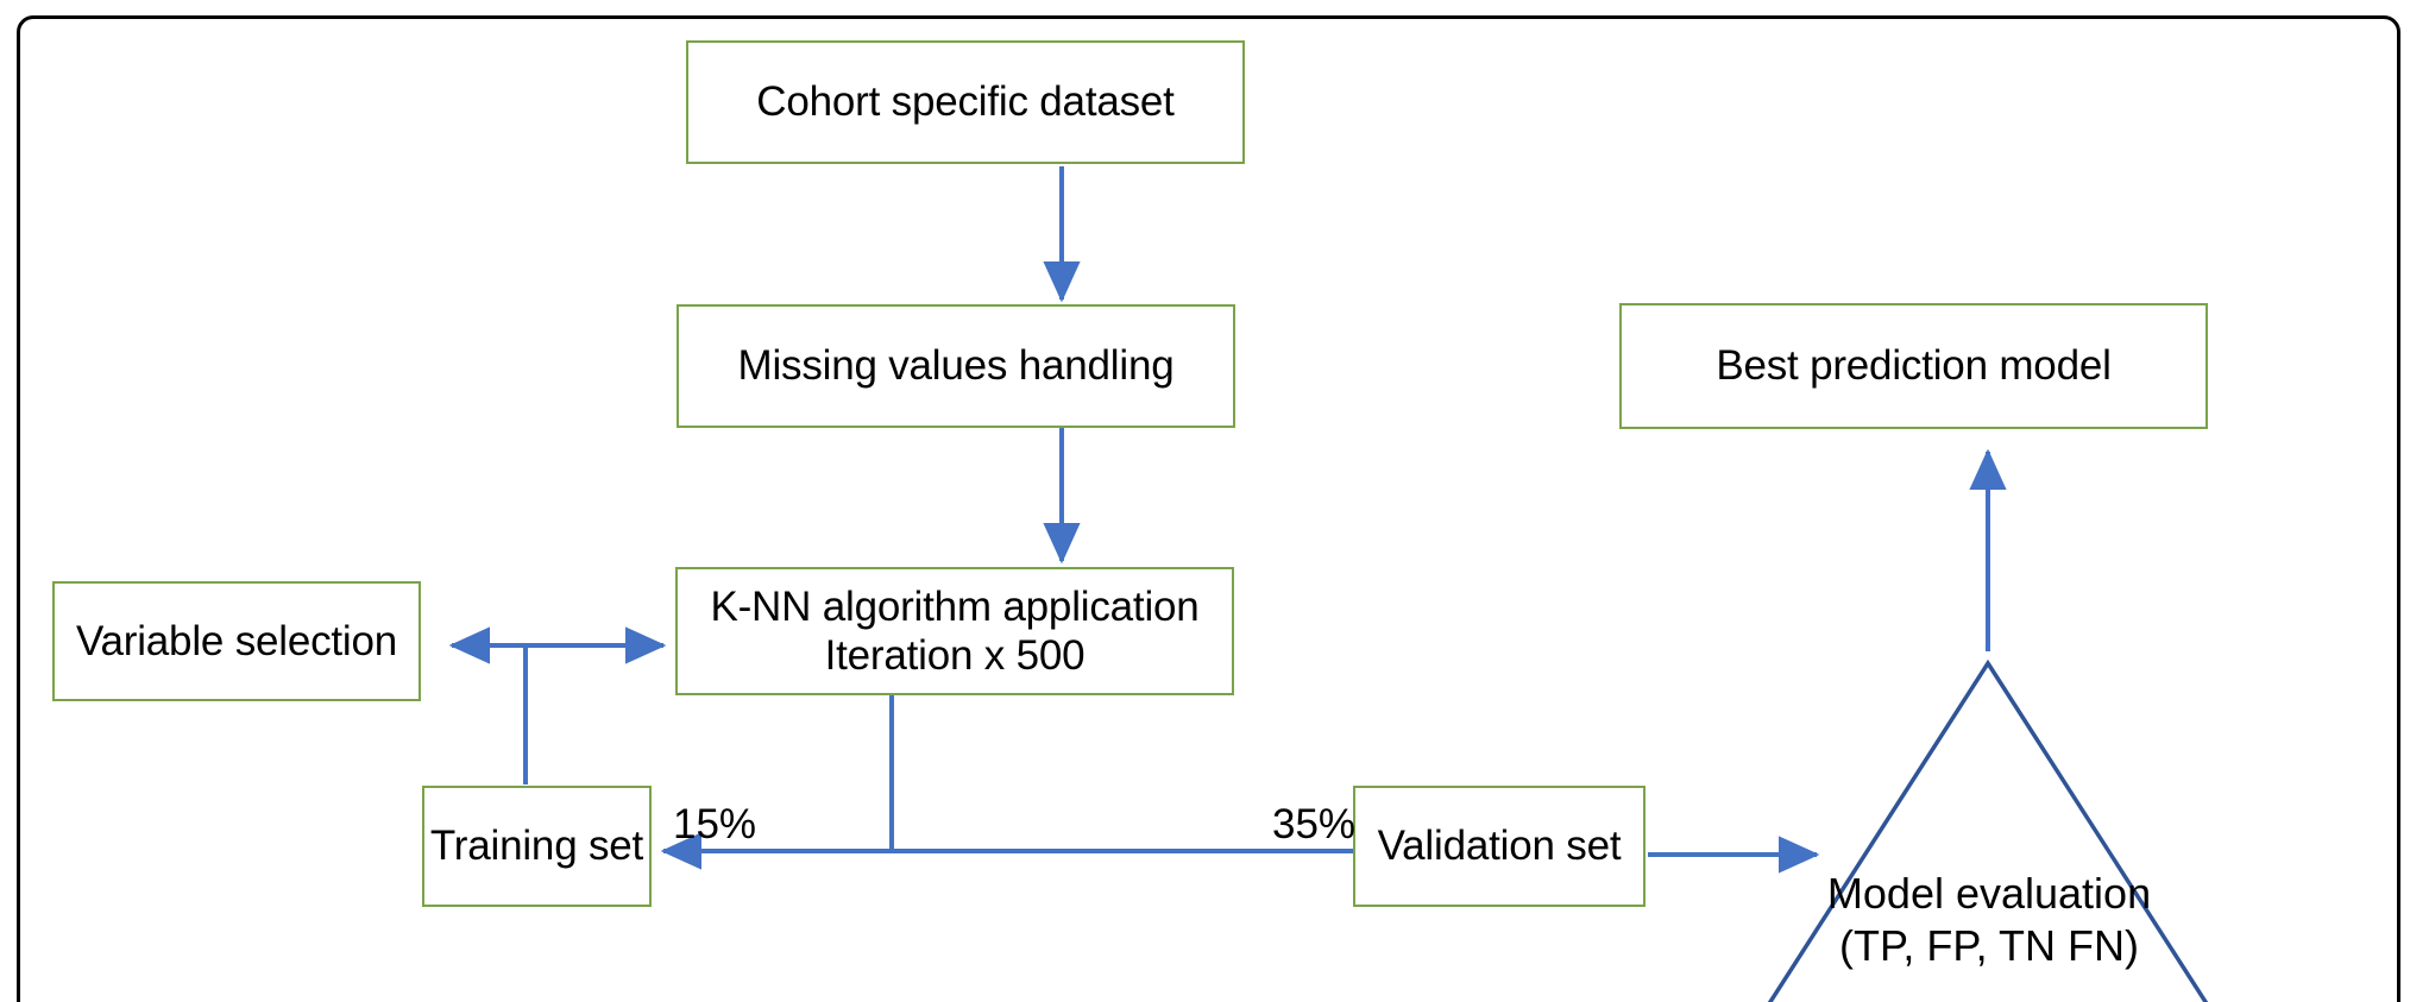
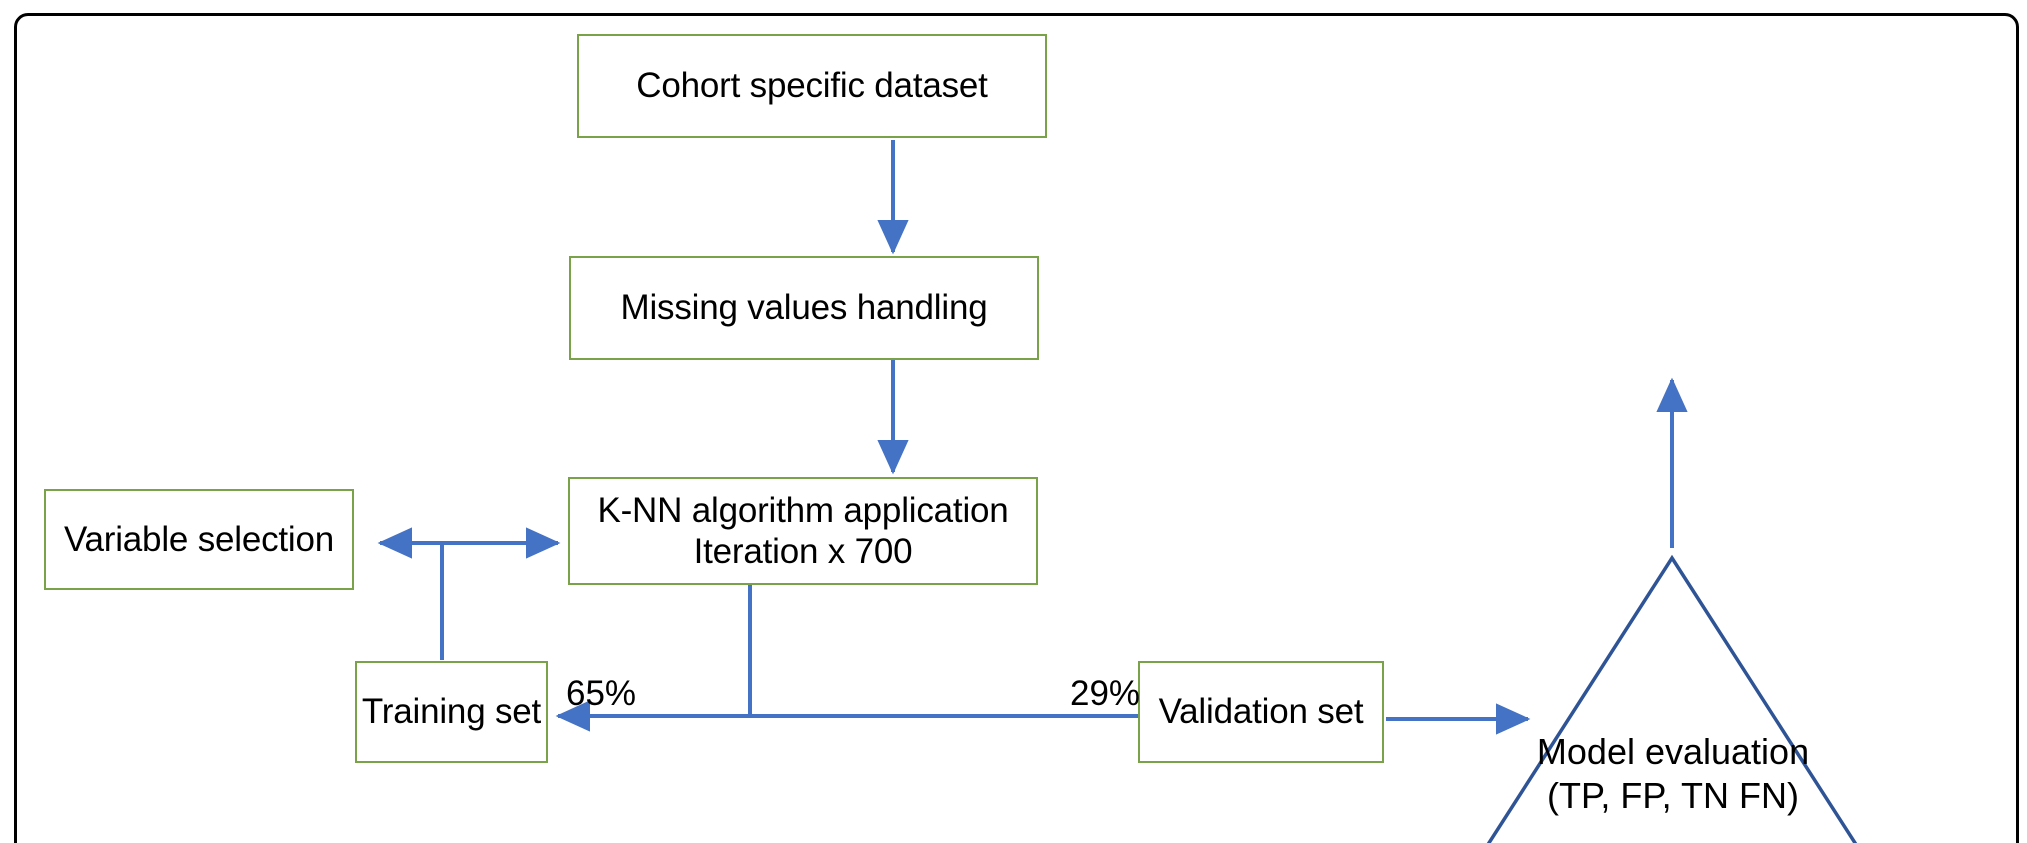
  Cohort specific dataset
  Missing values handling
  K-NN algorithm application
- Iteration x 500
+ Iteration x 700
  Variable selection
  Training set
  Validation set
- Best prediction model
  Model evaluation
  (TP, FP, TN FN)
- 15%
+ 65%
- 35%
+ 29%
